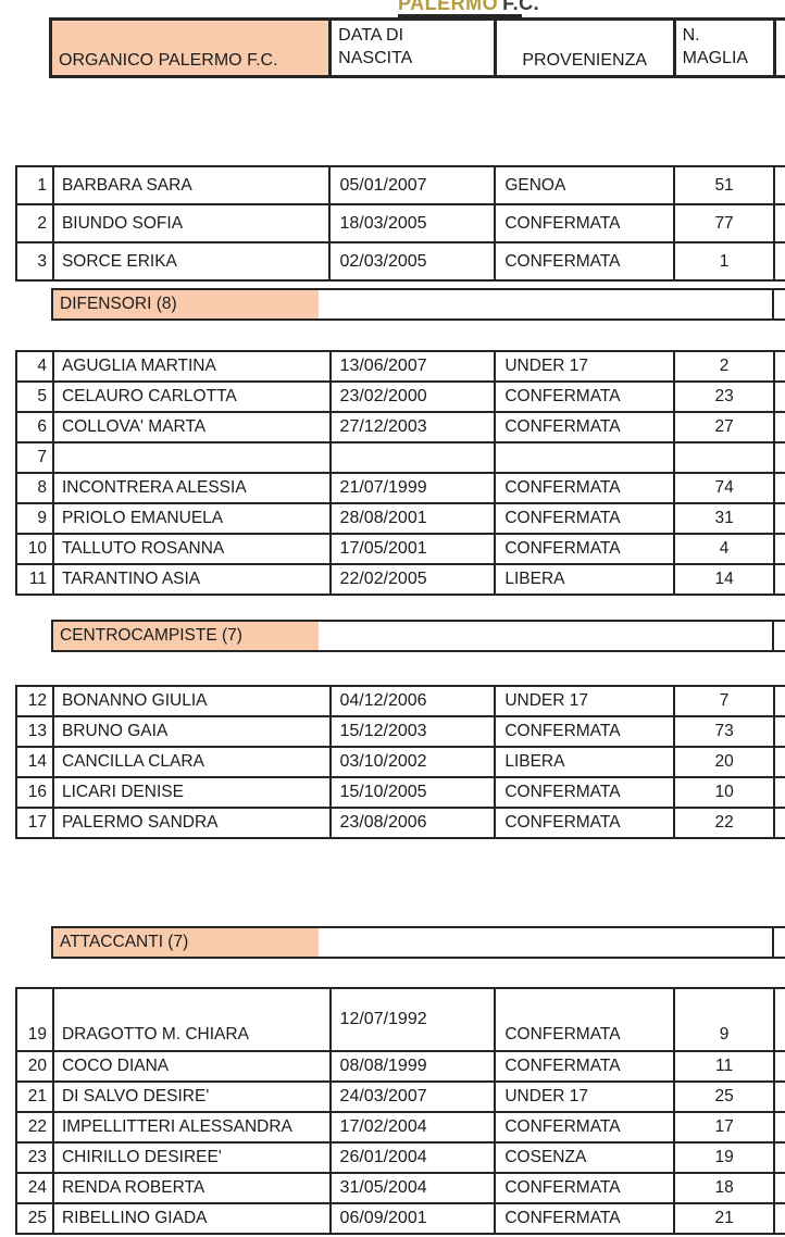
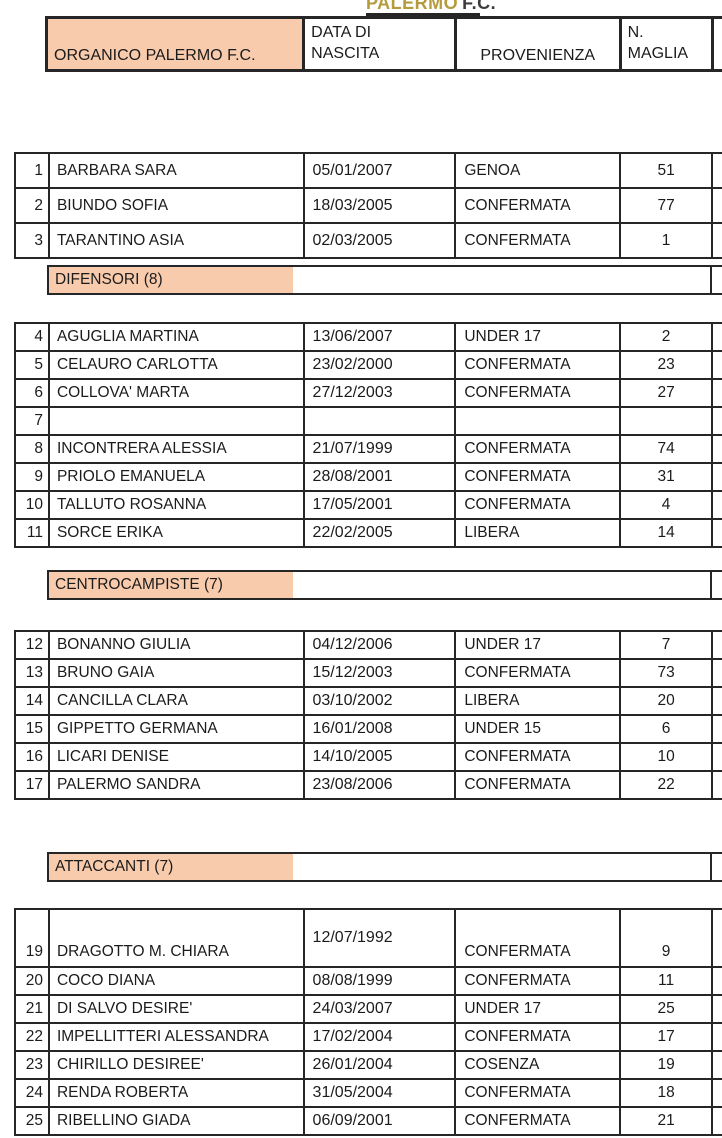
  PALERMO F.C.
  ORGANICO PALERMO F.C.	DATA DI NASCITA	PROVENIENZA	N. MAGLIA
  1	BARBARA SARA	05/01/2007	GENOA	51
  2	BIUNDO SOFIA	18/03/2005	CONFERMATA	77
- 3	SORCE ERIKA	02/03/2005	CONFERMATA	1
+ 3	TARANTINO ASIA	02/03/2005	CONFERMATA	1
  DIFENSORI (8)
  4	AGUGLIA MARTINA	13/06/2007	UNDER 17	2
  5	CELAURO CARLOTTA	23/02/2000	CONFERMATA	23
  6	COLLOVA' MARTA	27/12/2003	CONFERMATA	27
  7
  8	INCONTRERA ALESSIA	21/07/1999	CONFERMATA	74
  9	PRIOLO EMANUELA	28/08/2001	CONFERMATA	31
  10	TALLUTO ROSANNA	17/05/2001	CONFERMATA	4
- 11	TARANTINO ASIA	22/02/2005	LIBERA	14
+ 11	SORCE ERIKA	22/02/2005	LIBERA	14
  CENTROCAMPISTE (7)
  12	BONANNO GIULIA	04/12/2006	UNDER 17	7
  13	BRUNO GAIA	15/12/2003	CONFERMATA	73
  14	CANCILLA CLARA	03/10/2002	LIBERA	20
+ 15	GIPPETTO GERMANA	16/01/2008	UNDER 15	6
- 16	LICARI DENISE	15/10/2005	CONFERMATA	10
+ 16	LICARI DENISE	14/10/2005	CONFERMATA	10
  17	PALERMO SANDRA	23/08/2006	CONFERMATA	22
  ATTACCANTI (7)
  19	DRAGOTTO M. CHIARA	12/07/1992	CONFERMATA	9
  20	COCO DIANA	08/08/1999	CONFERMATA	11
  21	DI SALVO DESIRE'	24/03/2007	UNDER 17	25
  22	IMPELLITTERI ALESSANDRA	17/02/2004	CONFERMATA	17
  23	CHIRILLO DESIREE'	26/01/2004	COSENZA	19
  24	RENDA ROBERTA	31/05/2004	CONFERMATA	18
  25	RIBELLINO GIADA	06/09/2001	CONFERMATA	21
